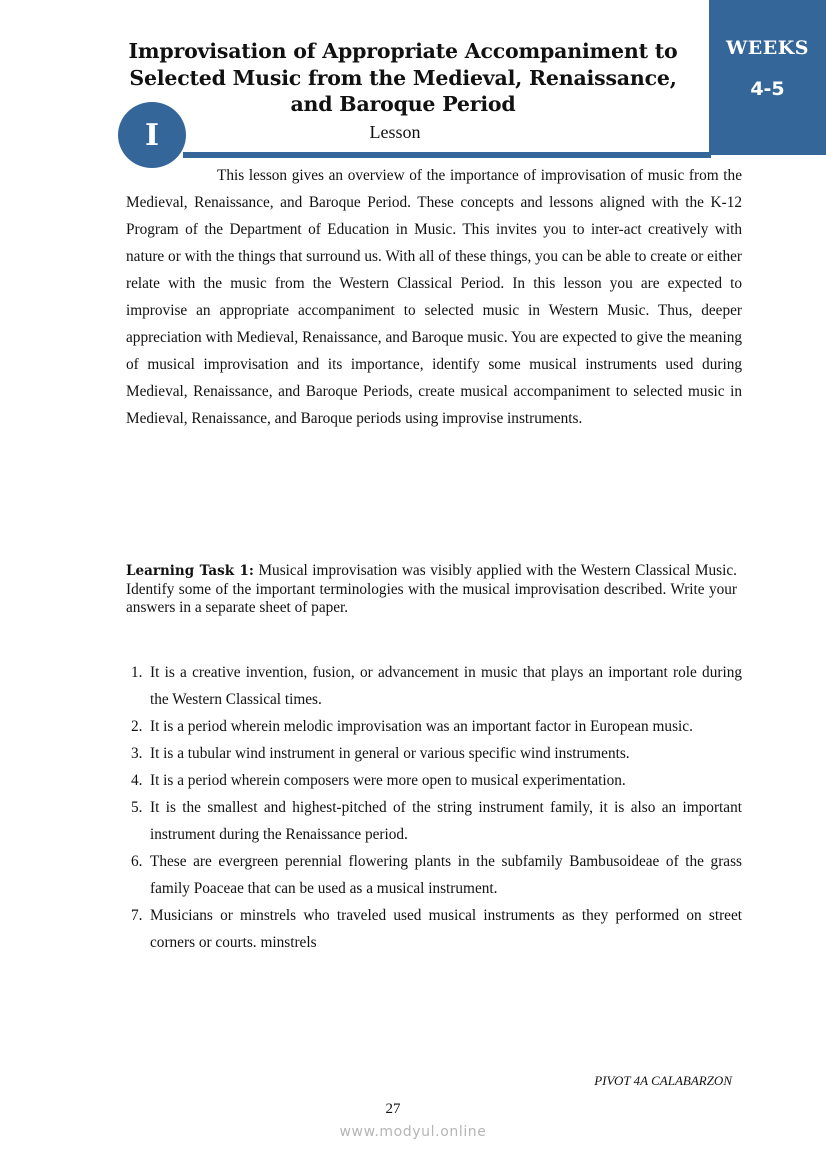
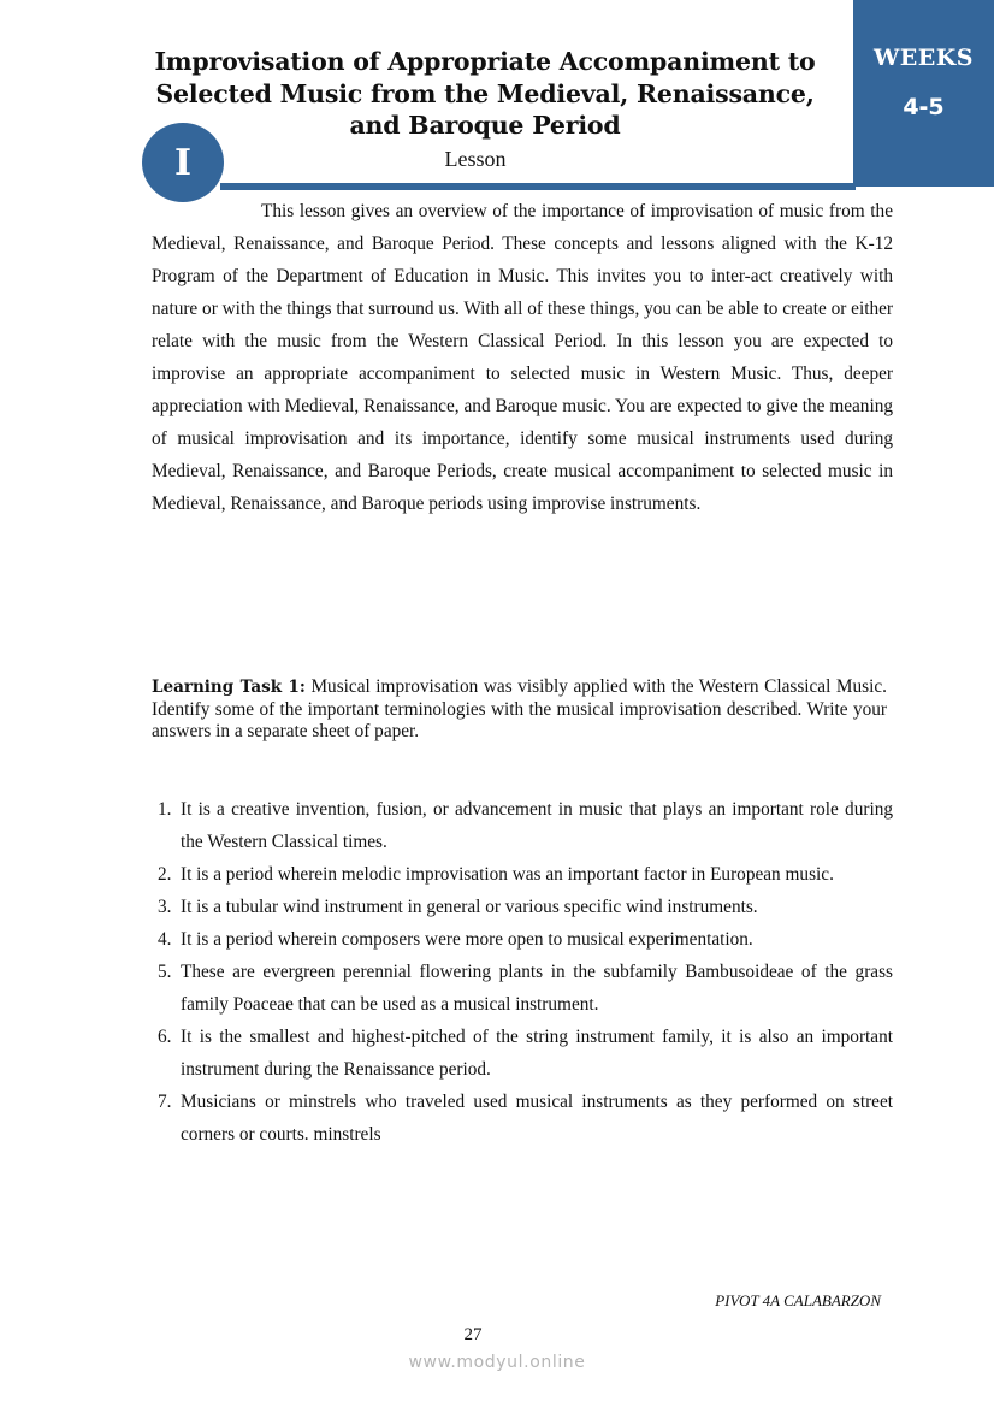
  WEEKS
  4-5
  Improvisation of Appropriate Accompaniment to
  Selected Music from the Medieval, Renaissance,
  and Baroque Period
  I
  Lesson
  This lesson gives an overview of the importance of improvisation of music from the Medieval, Renaissance, and Baroque Period. These concepts and lessons aligned with the K-12 Program of the Department of Education in Music. This invites you to inter-act creatively with nature or with the things that surround us. With all of these things, you can be able to create or either relate with the music from the Western Classical Period. In this lesson you are expected to improvise an appropriate accompaniment to selected music in Western Music. Thus, deeper appreciation with Medieval, Renaissance, and Baroque music. You are expected to give the meaning of musical improvisation and its importance, identify some musical instruments used during Medieval, Renaissance, and Baroque Periods, create musical accompaniment to selected music in Medieval, Renaissance, and Baroque periods using improvise instruments.
  Learning Task 1: Musical improvisation was visibly applied with the Western Classical Music. Identify some of the important terminologies with the musical improvisation described. Write your answers in a separate sheet of paper.
  1.
  It is a creative invention, fusion, or advancement in music that plays an important role during the Western Classical times.
  2.
  It is a period wherein melodic improvisation was an important factor in European music.
  3.
  It is a tubular wind instrument in general or various specific wind instruments.
  4.
  It is a period wherein composers were more open to musical experimentation.
  5.
- It is the smallest and highest-pitched of the string instrument family, it is also an important instrument during the Renaissance period.
+ These are evergreen perennial flowering plants in the subfamily Bambusoideae of the grass family Poaceae that can be used as a musical instrument.
  6.
- These are evergreen perennial flowering plants in the subfamily Bambusoideae of the grass family Poaceae that can be used as a musical instrument.
+ It is the smallest and highest-pitched of the string instrument family, it is also an important instrument during the Renaissance period.
  7.
  Musicians or minstrels who traveled used musical instruments as they performed on street corners or courts. minstrels
  PIVOT 4A CALABARZON
  27
  www.modyul.online
